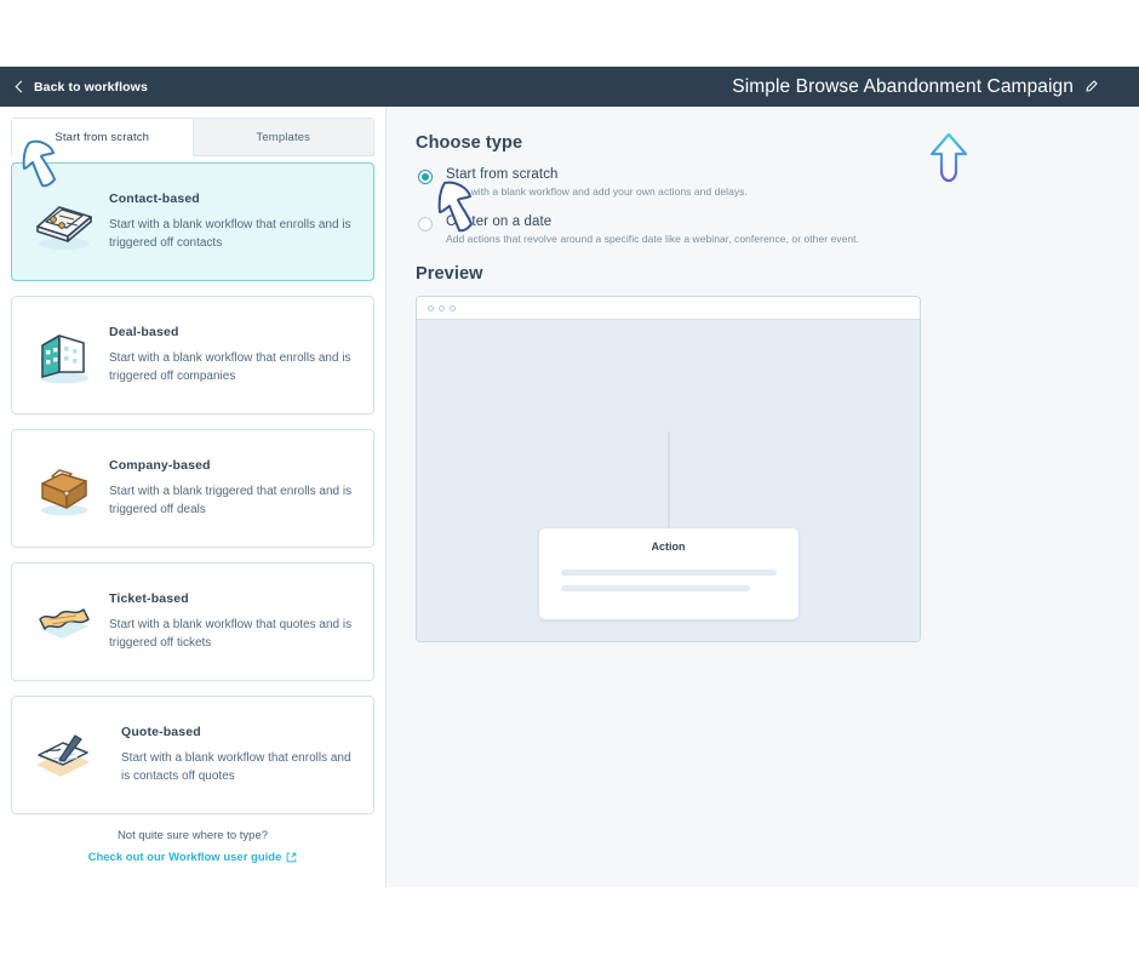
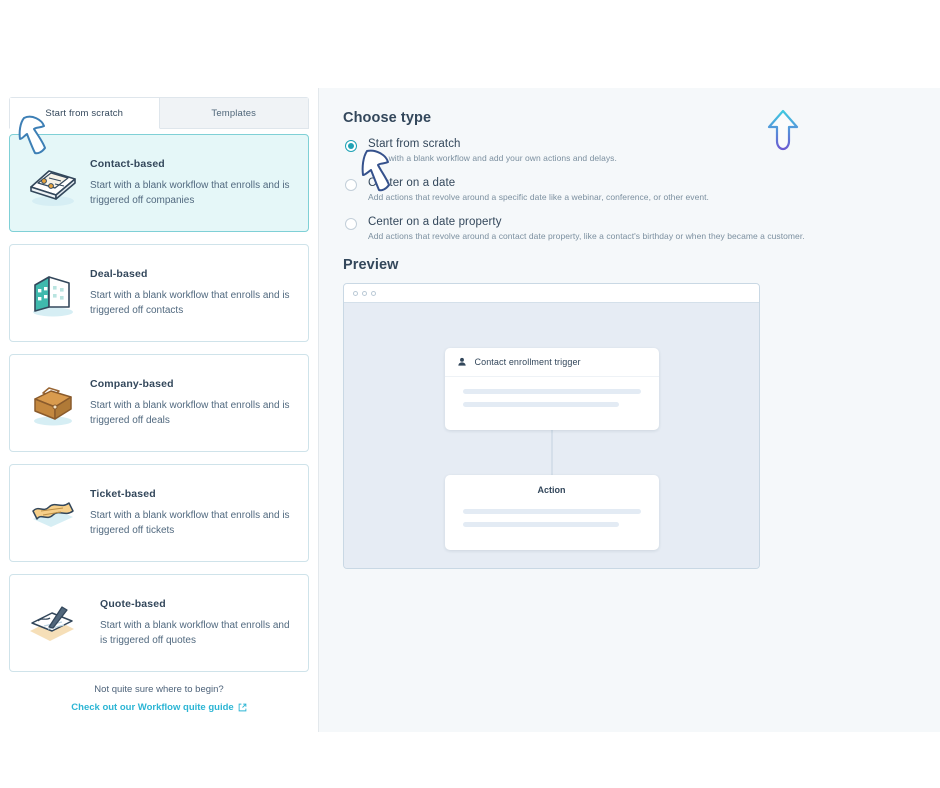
- Back to workflows
- Simple Browse Abandonment Campaign
  Start from scratch
  Templates
  Contact-based
- Start with a blank workflow that enrolls and is triggered off contacts
+ Start with a blank workflow that enrolls and is triggered off companies
  Deal-based
- Start with a blank workflow that enrolls and is triggered off companies
+ Start with a blank workflow that enrolls and is triggered off contacts
  Company-based
- Start with a blank triggered that enrolls and is triggered off deals
+ Start with a blank workflow that enrolls and is triggered off deals
  Ticket-based
- Start with a blank workflow that quotes and is triggered off tickets
+ Start with a blank workflow that enrolls and is triggered off tickets
  Quote-based
- Start with a blank workflow that enrolls and is contacts off quotes
+ Start with a blank workflow that enrolls and is triggered off quotes
- Not quite sure where to type?
+ Not quite sure where to begin?
- Check out our Workflow user guide
+ Check out our Workflow quite guide
  Choose type
  Start from scratch
  with a blank workflow and add your own actions and delays.
  Cter on a date
  Add actions that revolve around a specific date like a webinar, conference, or other event.
+ Center on a date property
+ Add actions that revolve around a contact date property, like a contact's birthday or when they became a customer.
  Preview
+ Contact enrollment trigger
  Action
